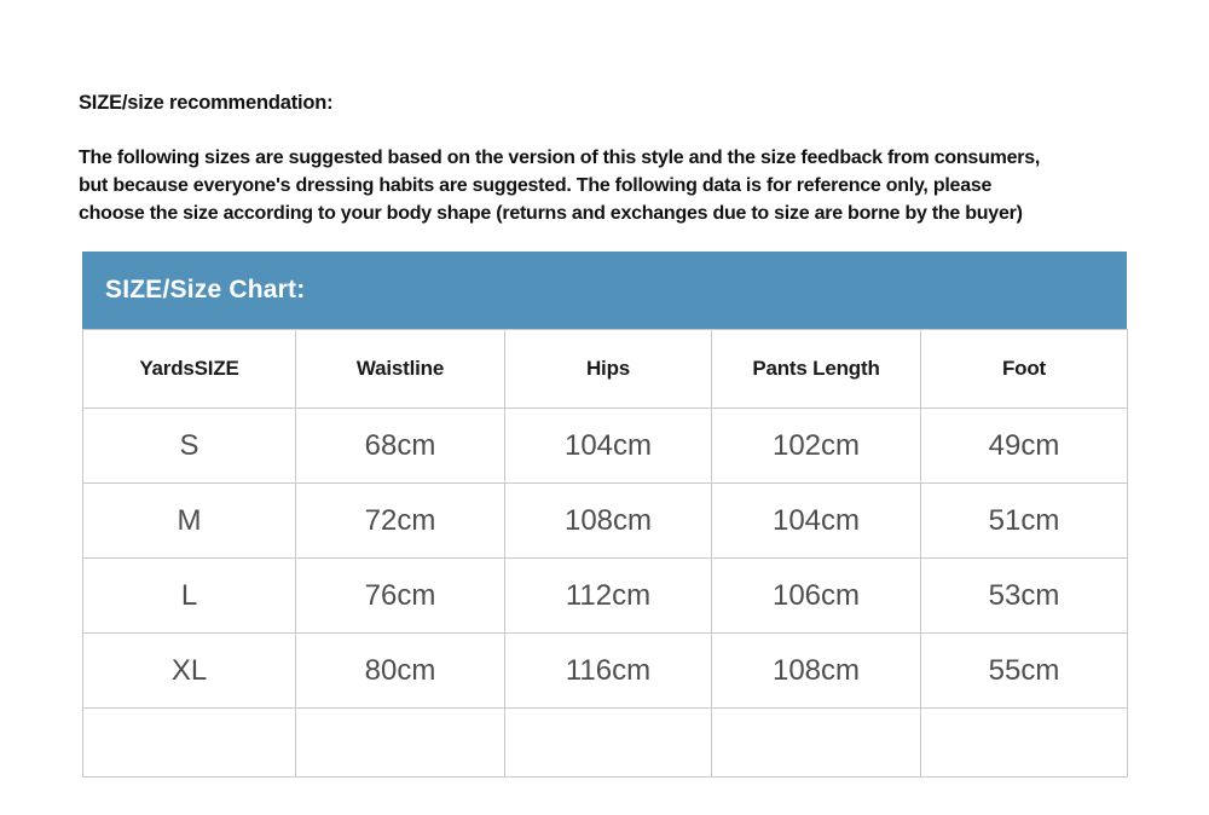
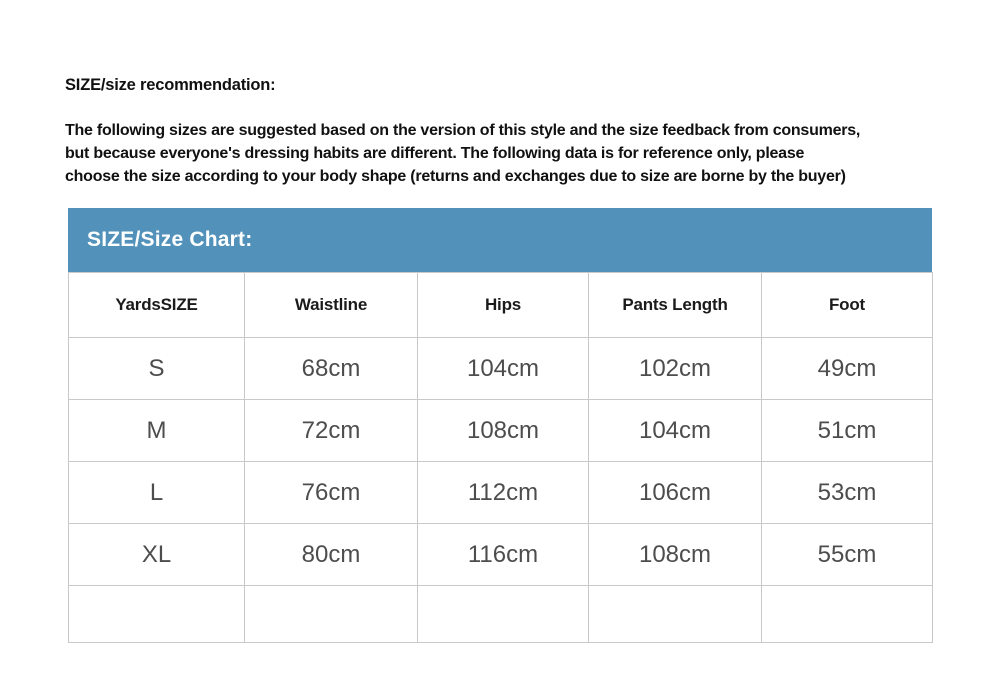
  SIZE/size recommendation:
  The following sizes are suggested based on the version of this style and the size feedback from consumers,
- but because everyone's dressing habits are suggested. The following data is for reference only, please
+ but because everyone's dressing habits are different. The following data is for reference only, please
  choose the size according to your body shape (returns and exchanges due to size are borne by the buyer)
  SIZE/Size Chart:
  YardsSIZE	Waistline	Hips	Pants Length	Foot
  S	68cm	104cm	102cm	49cm
  M	72cm	108cm	104cm	51cm
  L	76cm	112cm	106cm	53cm
  XL	80cm	116cm	108cm	55cm
